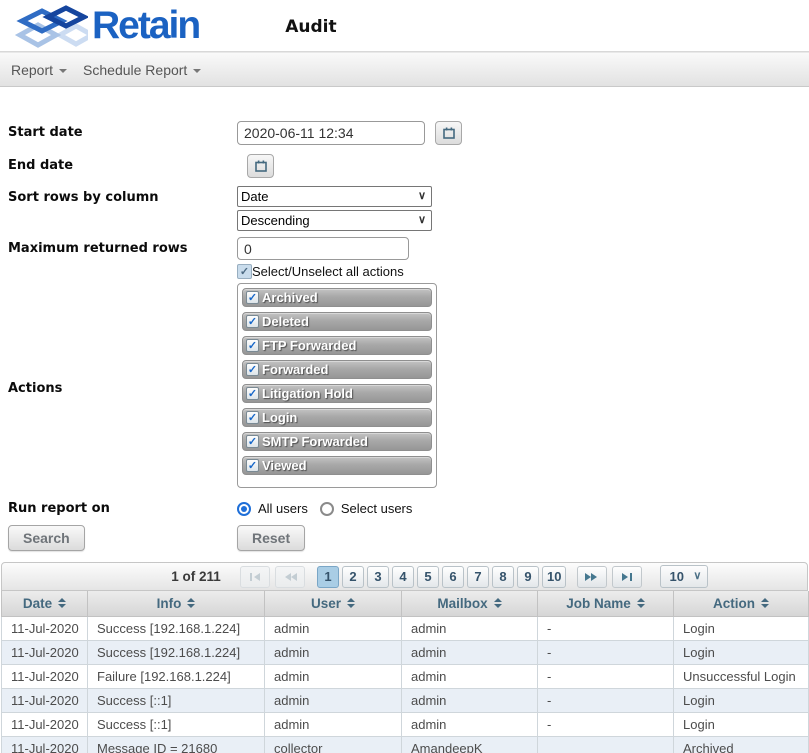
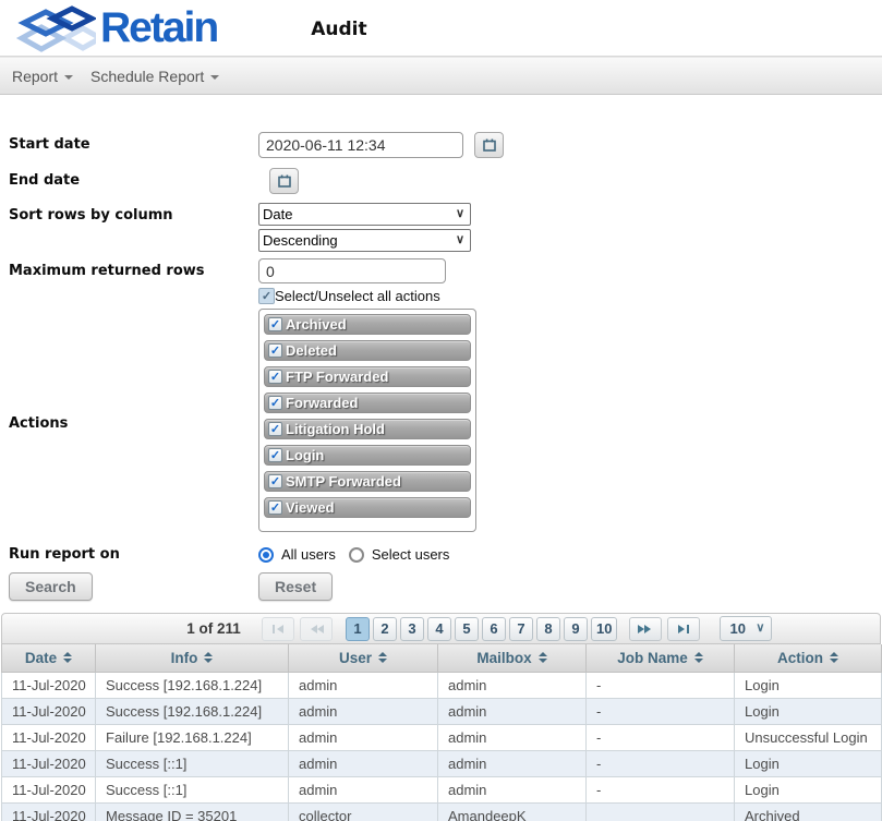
  Retain
  Audit
  Report
  Schedule Report
  Start date
  2020-06-11 12:34
  End date
  Sort rows by column
  Date
  ∨
  Descending
  ∨
  Maximum returned rows
  0
  ✓
  Select/Unselect all actions
  Actions
  ✓
  Archived
  ✓
  Deleted
  ✓
  FTP Forwarded
  ✓
  Forwarded
  ✓
  Litigation Hold
  ✓
  Login
  ✓
  SMTP Forwarded
  ✓
  Viewed
  Run report on
  All users
  Select users
  Search
  Reset
  1 of 211
  1
  2
  3
  4
  5
  6
  7
  8
  9
  10
  10
  ∨
  Date	Info	User	Mailbox	Job Name	Action
  11-Jul-2020	Success [192.168.1.224]	admin	admin	-	Login
  11-Jul-2020	Success [192.168.1.224]	admin	admin	-	Login
  11-Jul-2020	Failure [192.168.1.224]	admin	admin	-	Unsuccessful Login
  11-Jul-2020	Success [::1]	admin	admin	-	Login
  11-Jul-2020	Success [::1]	admin	admin	-	Login
- 11-Jul-2020	Message ID = 21680	collector	AmandeepK		Archived
+ 11-Jul-2020	Message ID = 35201	collector	AmandeepK		Archived
